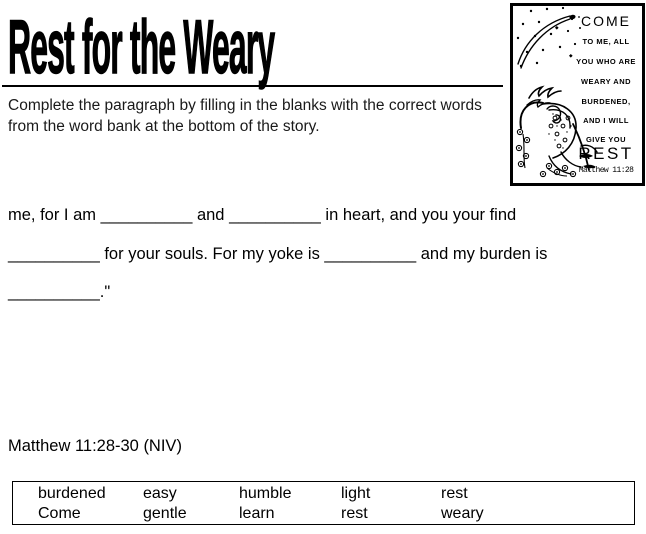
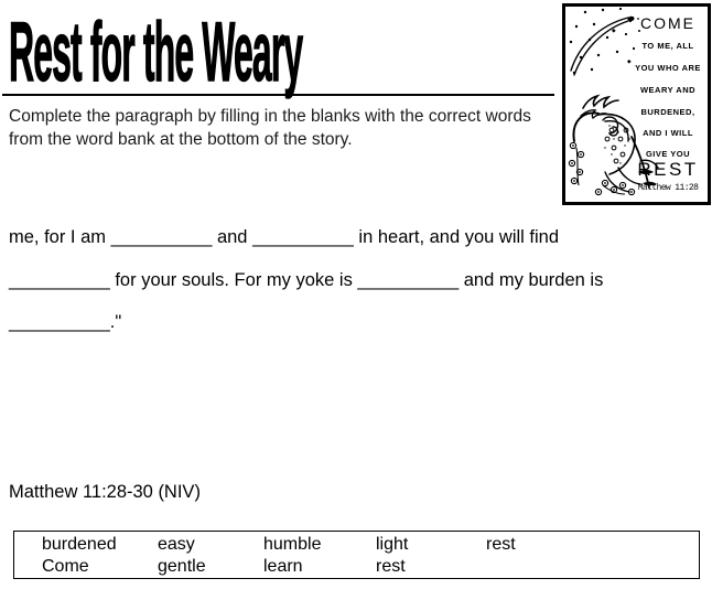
  Rest for the Weary
  Complete the paragraph by filling in the blanks with the correct words
  from the word bank at the bottom of the story.
  COME
  TO ME, ALL
  YOU WHO ARE
  WEARY AND
  BURDENED,
  AND I WILL
  GIVE YOU
  REST
  Matthew 11:28
- me, for I am __________ and __________ in heart, and you your find
+ me, for I am __________ and __________ in heart, and you will find
  __________ for your souls. For my yoke is __________ and my burden is
  __________."
  Matthew 11:28-30 (NIV)
  burdened
  easy
  humble
  light
  rest
  Come
  gentle
  learn
  rest
- weary
